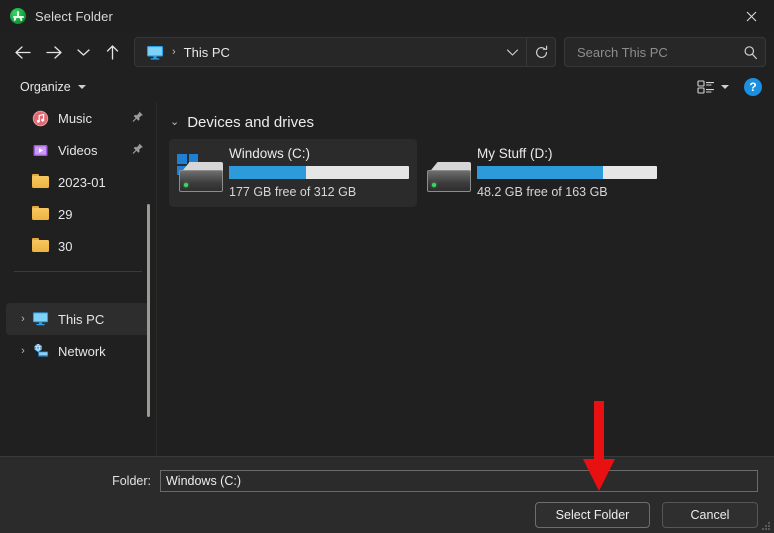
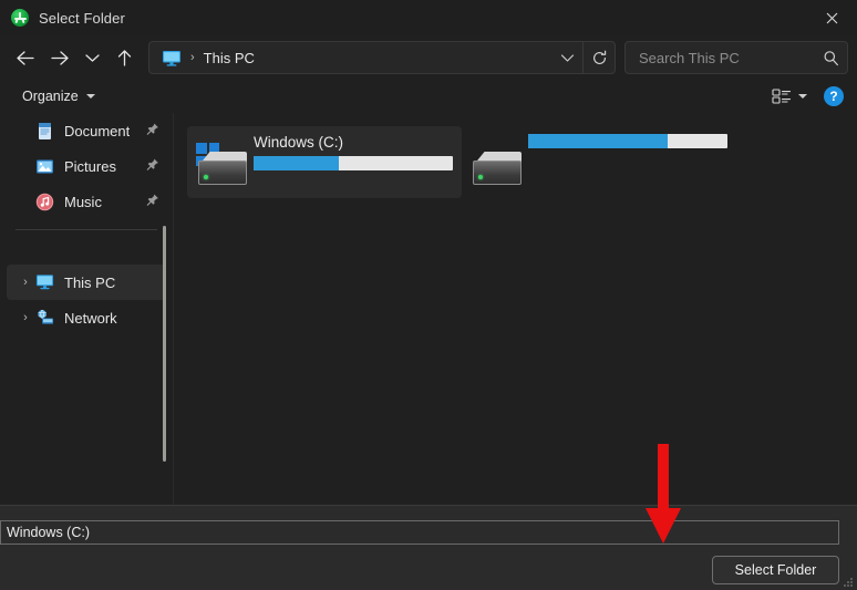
  Select Folder
  ›
  This PC
  Search This PC
  Organize
  ?
+ Document
+ Pictures
  Music
- Videos
- 2023-01
- 29
- 30
  ›
  This PC
  ›
  Network
- ⌄
- Devices and drives
  Windows (C:)
- 177 GB free of 312 GB
- My Stuff (D:)
- 48.2 GB free of 163 GB
- Folder:
  Windows (C:)
  Select Folder
- Cancel
